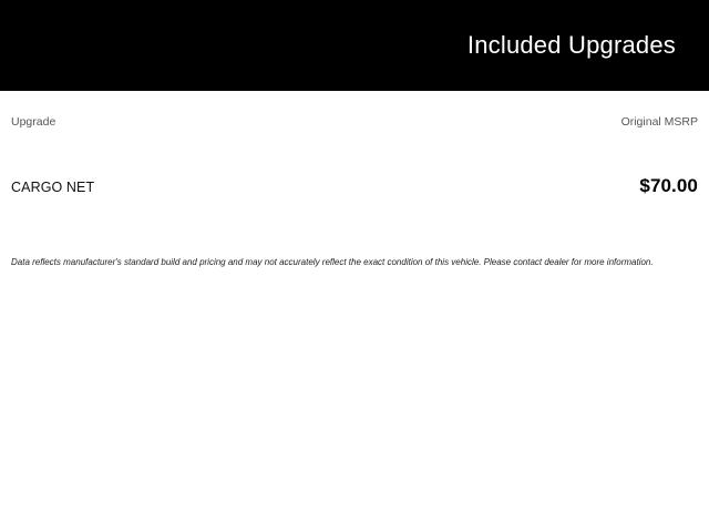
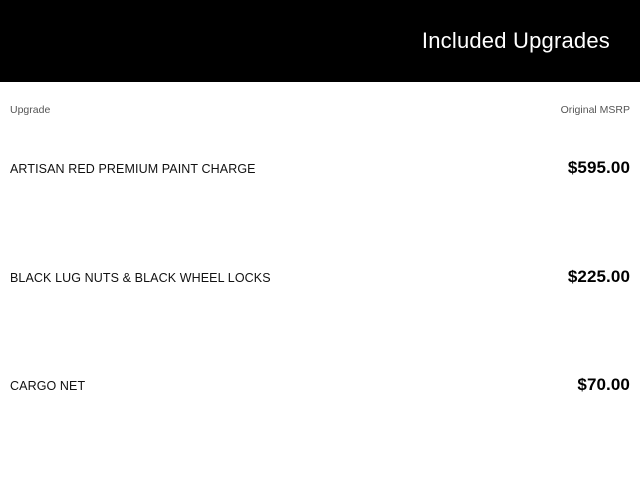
  Included Upgrades
  Upgrade
  Original MSRP
+ ARTISAN RED PREMIUM PAINT CHARGE
+ $595.00
+ BLACK LUG NUTS & BLACK WHEEL LOCKS
+ $225.00
  CARGO NET
  $70.00
- Data reflects manufacturer's standard build and pricing and may not accurately reflect the exact condition of this vehicle. Please contact dealer for more information.
